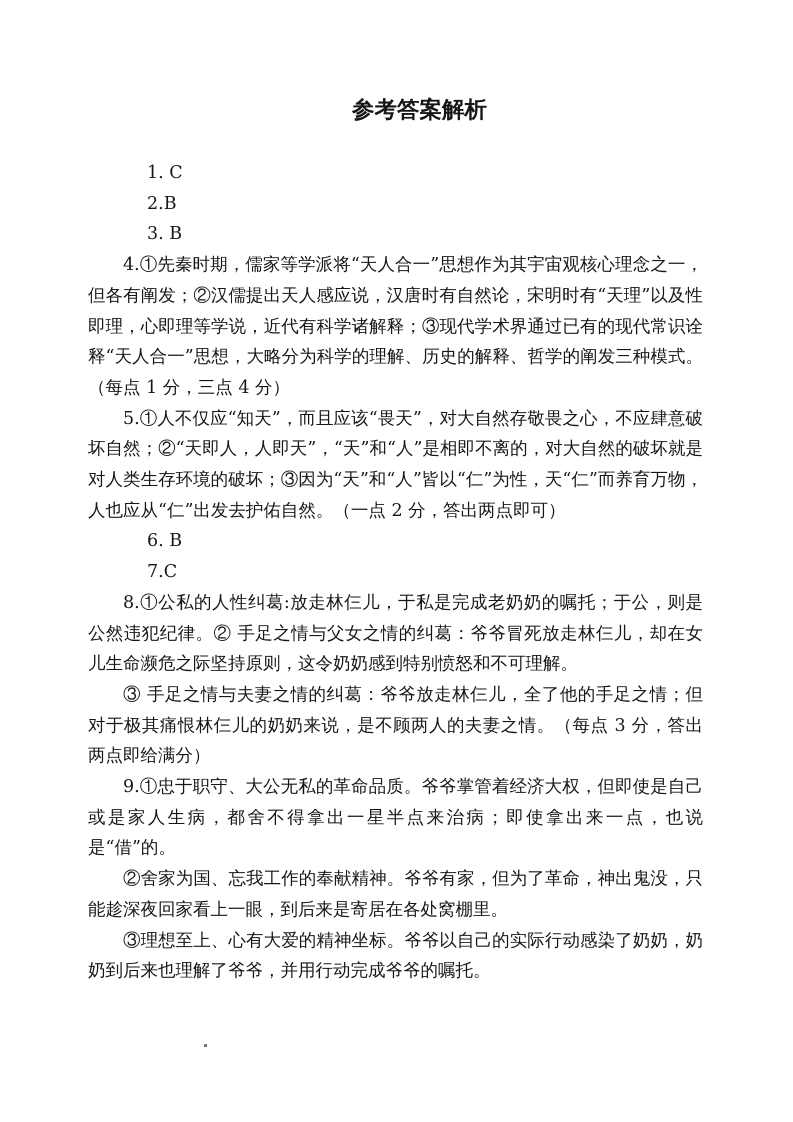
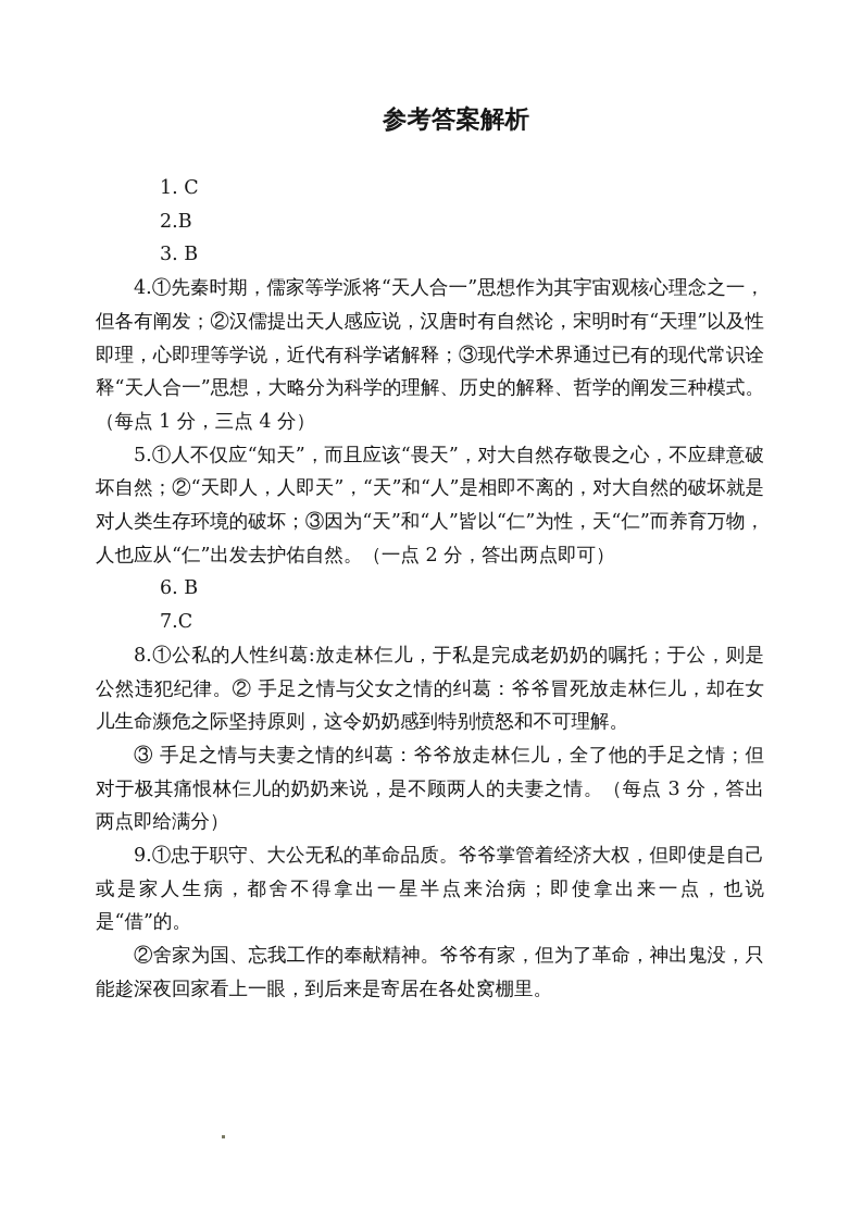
  参考答案解析
  1. C
  2.B
  3. B
  4.①先秦时期，儒家等学派将“天人合一”思想作为其宇宙观核心理念之一，但各有阐发；②汉儒提出天人感应说，汉唐时有自然论，宋明时有“天理”以及性即理，心即理等学说，近代有科学诸解释；③现代学术界通过已有的现代常识诠释“天人合一”思想，大略分为科学的理解、历史的解释、哲学的阐发三种模式。（每点 1 分，三点 4 分）
  5.①人不仅应“知天”，而且应该“畏天”，对大自然存敬畏之心，不应肆意破坏自然；②“天即人，人即天”，“天”和“人”是相即不离的，对大自然的破坏就是对人类生存环境的破坏；③因为“天”和“人”皆以“仁”为性，天“仁”而养育万物，人也应从“仁”出发去护佑自然。（一点 2 分，答出两点即可）
  6. B
  7.C
  8.①公私的人性纠葛:放走林仨儿，于私是完成老奶奶的嘱托；于公，则是公然违犯纪律。② 手足之情与父女之情的纠葛：爷爷冒死放走林仨儿，却在女儿生命濒危之际坚持原则，这令奶奶感到特别愤怒和不可理解。
  ③ 手足之情与夫妻之情的纠葛：爷爷放走林仨儿，全了他的手足之情；但对于极其痛恨林仨儿的奶奶来说，是不顾两人的夫妻之情。（每点 3 分，答出两点即给满分）
  9.①忠于职守、大公无私的革命品质。爷爷掌管着经济大权，但即使是自己或是家人生病，都舍不得拿出一星半点来治病；即使拿出来一点，也说是“借”的。
  ②舍家为国、忘我工作的奉献精神。爷爷有家，但为了革命，神出鬼没，只能趁深夜回家看上一眼，到后来是寄居在各处窝棚里。
- ③理想至上、心有大爱的精神坐标。爷爷以自己的实际行动感染了奶奶，奶奶到后来也理解了爷爷，并用行动完成爷爷的嘱托。
